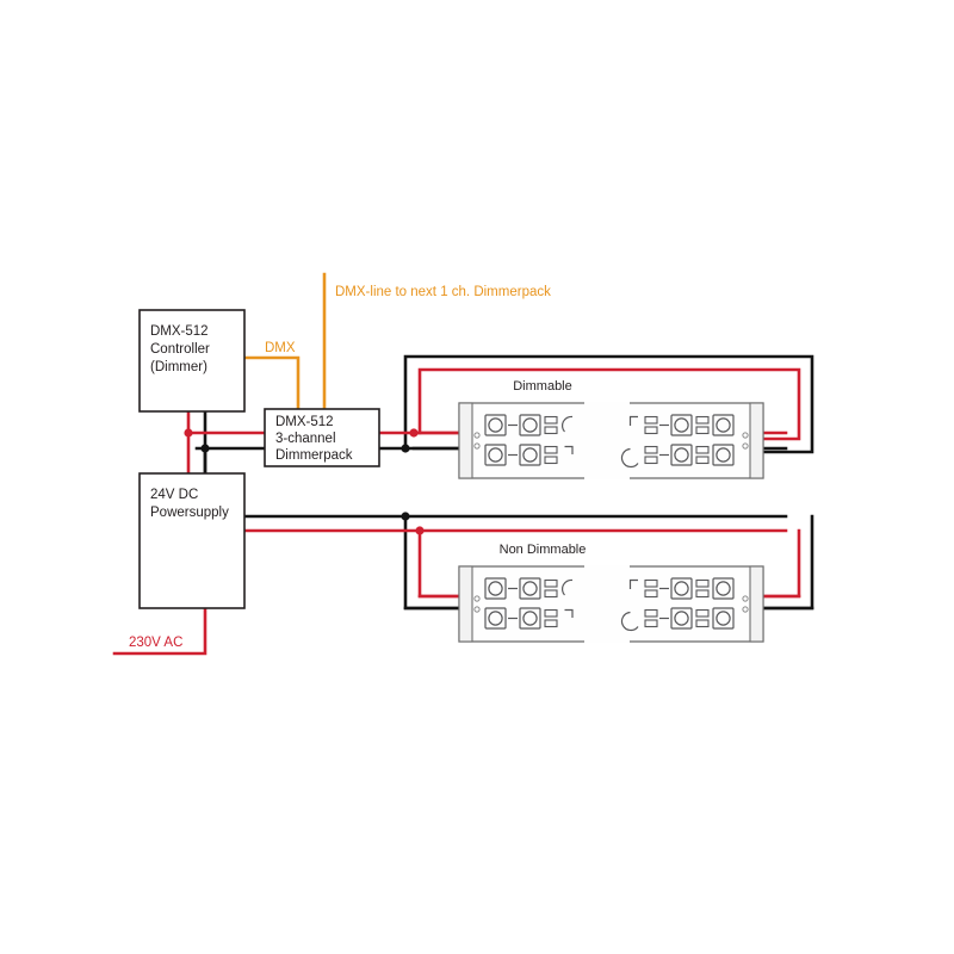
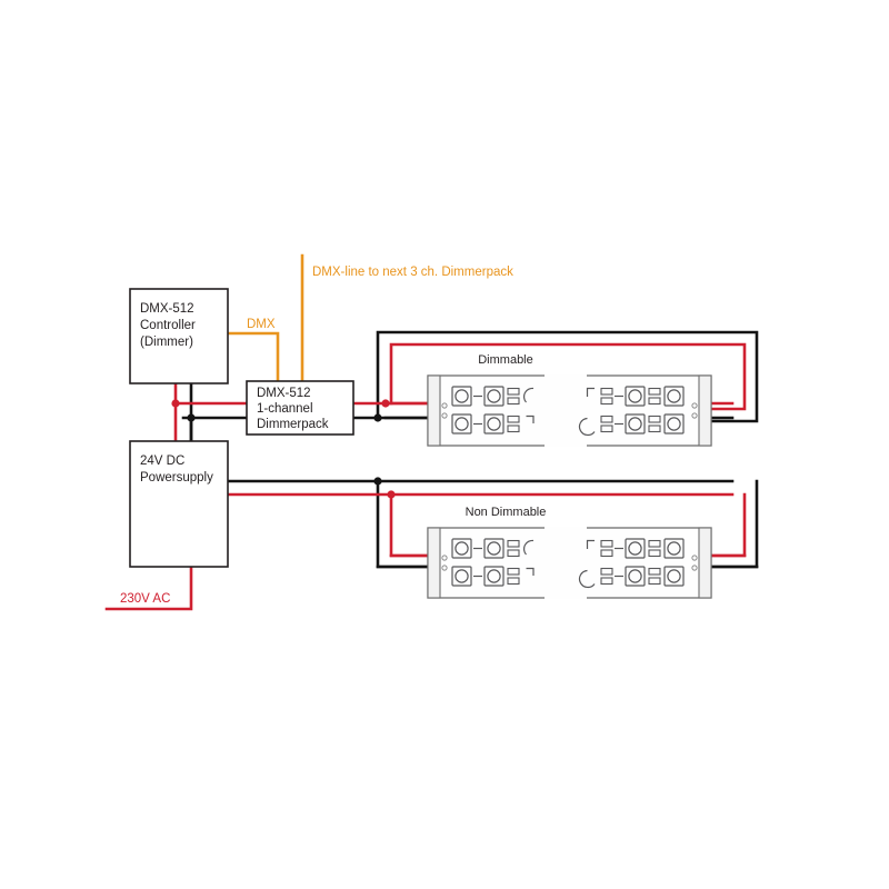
  DMX-512
  Controller
  (Dimmer)
  DMX-512
- 3-channel
+ 1-channel
  Dimmerpack
  24V DC
  Powersupply
  DMX
- DMX-line to next 1 ch. Dimmerpack
+ DMX-line to next 3 ch. Dimmerpack
  230V AC
  Dimmable
  Non Dimmable
